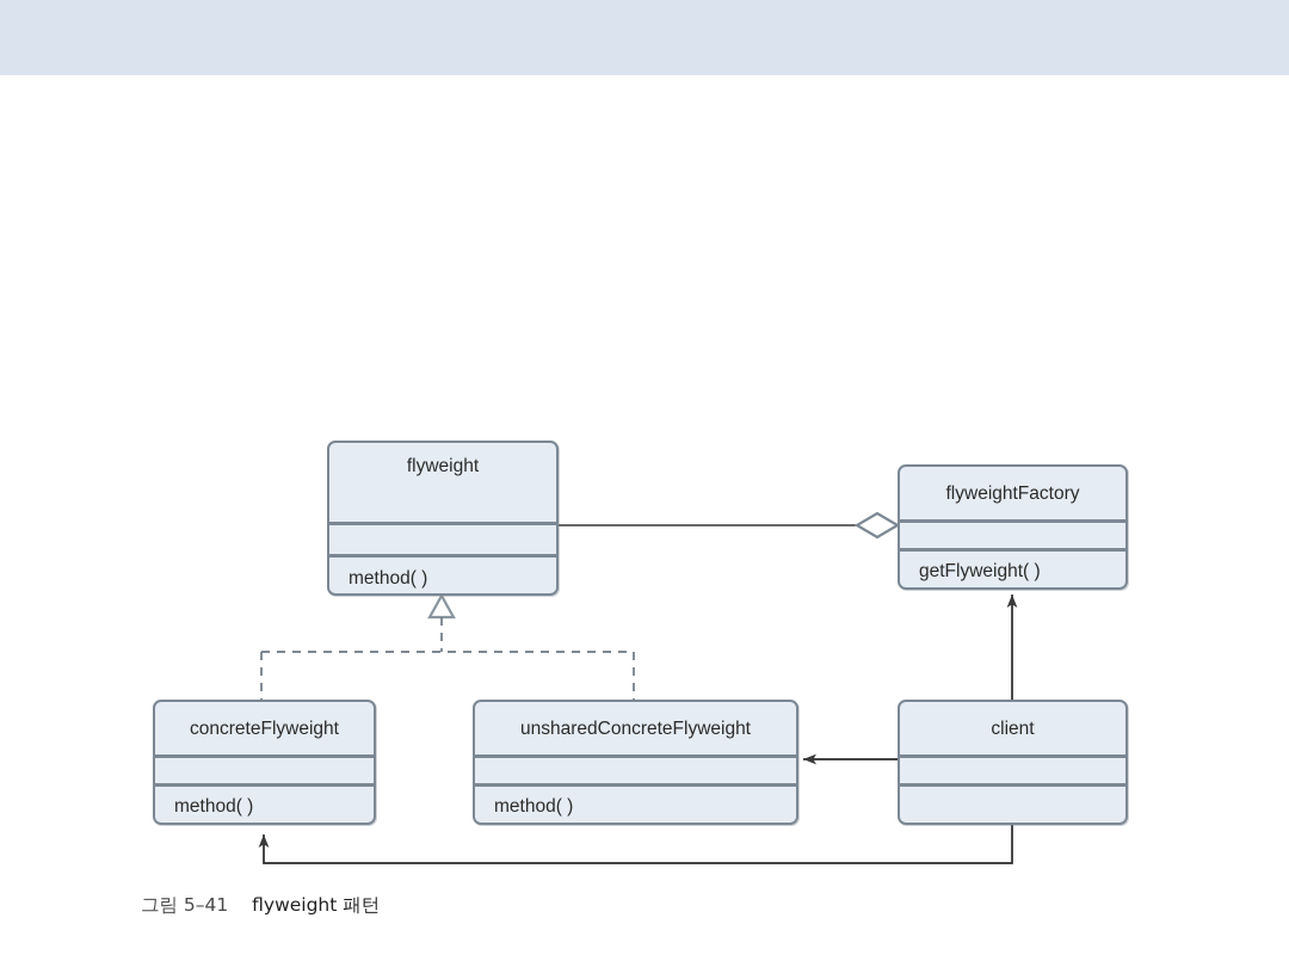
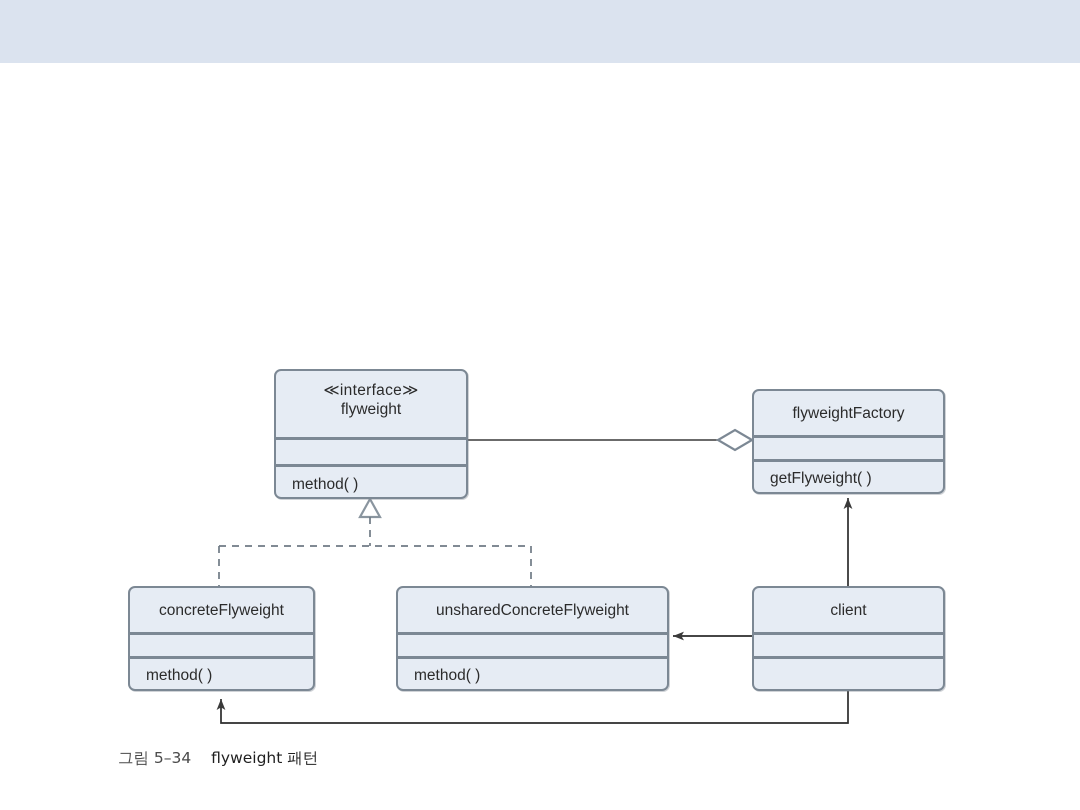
+ ≪interface≫
  flyweight
  method( )
  flyweightFactory
  getFlyweight( )
  concreteFlyweight
  method( )
  unsharedConcreteFlyweight
  method( )
  client
- 그림 5–41 flyweight 패턴
+ 그림 5–34 flyweight 패턴
